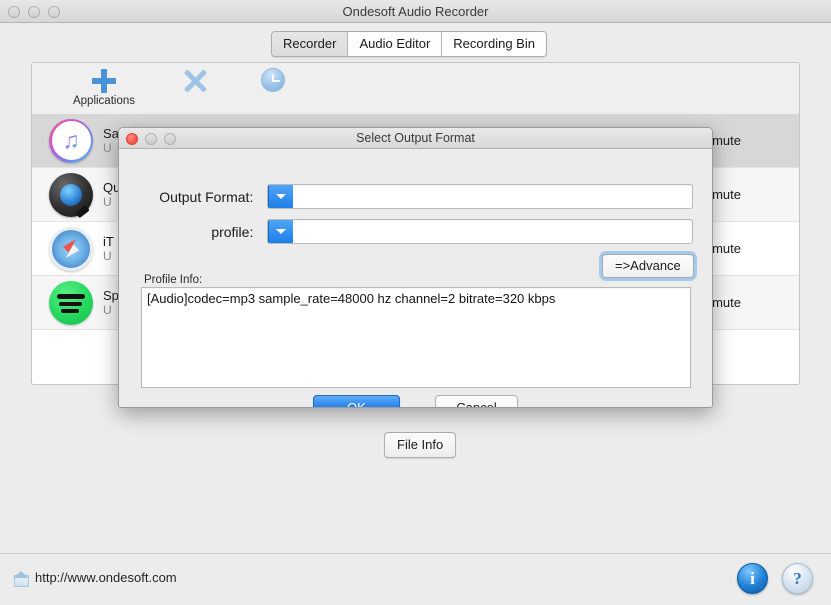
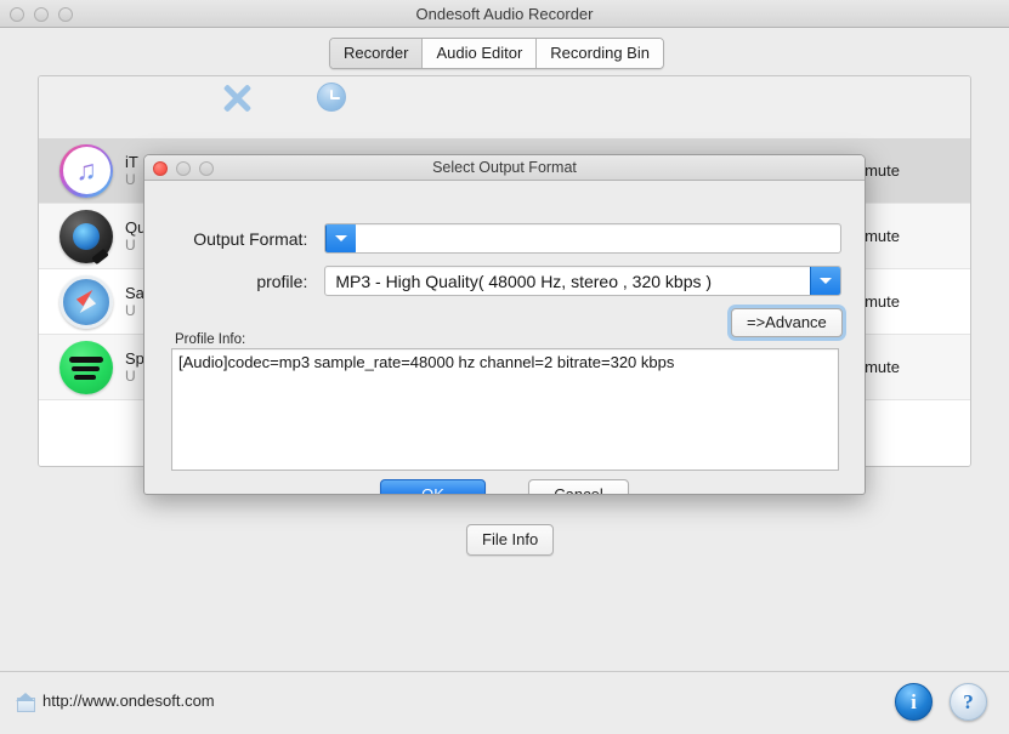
  Ondesoft Audio Recorder
  Recorder
  Audio Editor
  Recording Bin
- Applications
  ♫
- Sa
+ iT
  U
  mute
  Qu
  U
  mute
- iT
+ Sa
  U
  mute
  Sp
  U
  mute
  File Info
  http://www.ondesoft.com
  i
  ?
  Select Output Format
  Output Format:
  profile:
+ MP3 - High Quality( 48000 Hz, stereo , 320 kbps )
  =>Advance
  Profile Info:
  [Audio]codec=mp3 sample_rate=48000 hz channel=2 bitrate=320 kbps
